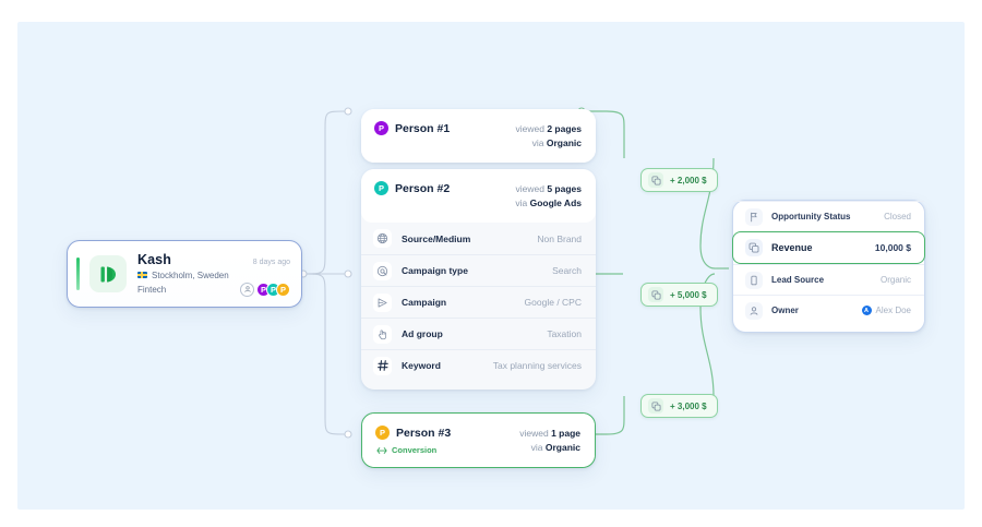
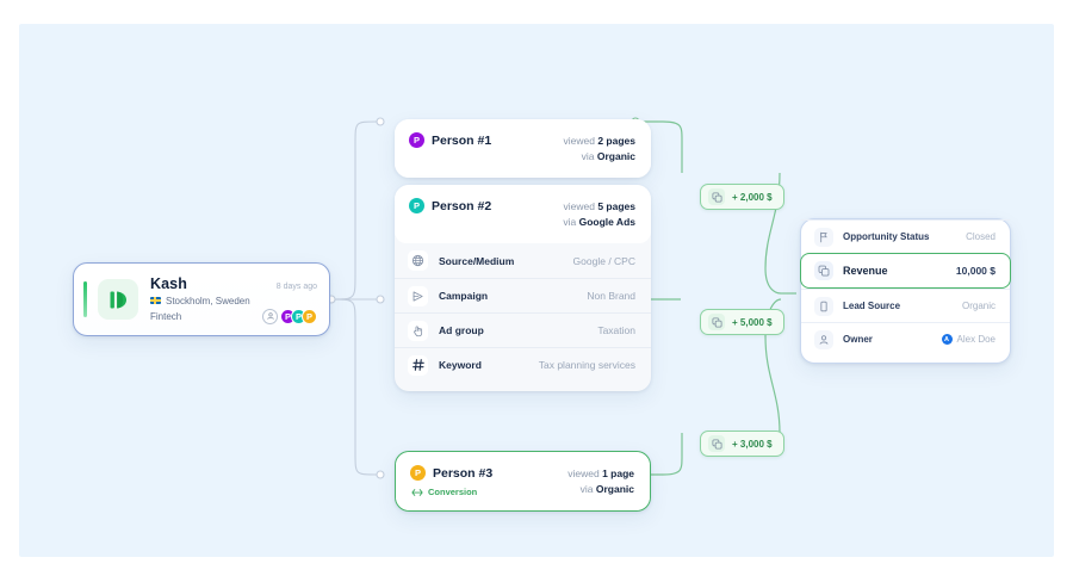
  Kash
  Stockholm, Sweden
  Fintech
  P
  P
  P
  P
  Person #1
  viewed 2 pages
  via Organic
  P
  Person #2
  viewed 5 pages
  via Google Ads
  Source/Medium
- Non Brand
+ Google / CPC
- Campaign type
- Search
  Campaign
- Google / CPC
+ Non Brand
  Ad group
  Taxation
  Keyword
  Tax planning services
  P
  Person #3
  Conversion
  viewed 1 page
  via Organic
  + 2,000 $
  + 5,000 $
  + 3,000 $
  Opportunity Status
  Closed
  Revenue
  10,000 $
  Lead Source
  Organic
  Owner
  Alex Doe
